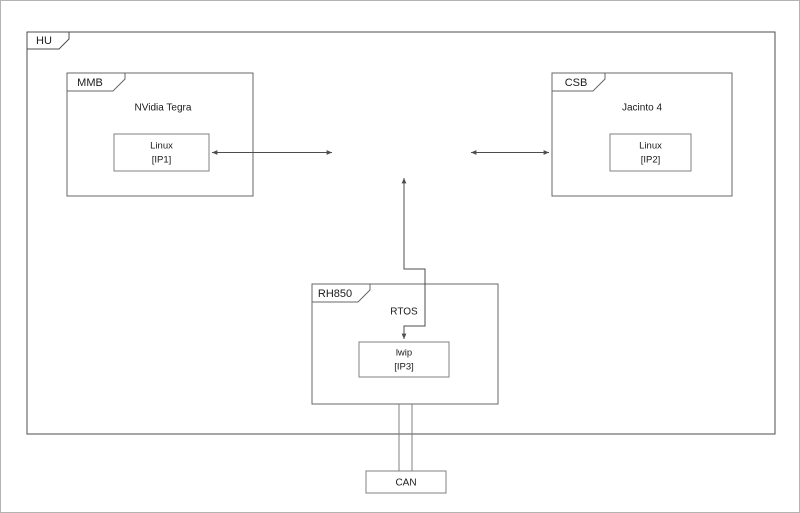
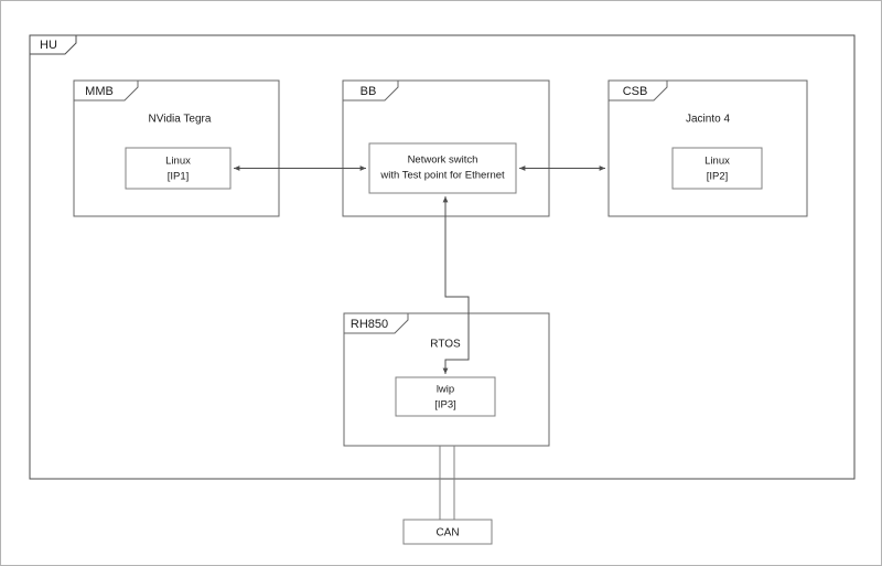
  HU
  MMB
  NVidia Tegra
  Linux
  [IP1]
+ BB
+ Network switch
+ with Test point for Ethernet
  CSB
  Jacinto 4
  Linux
  [IP2]
  RH850
  RTOS
  lwip
  [IP3]
  CAN
